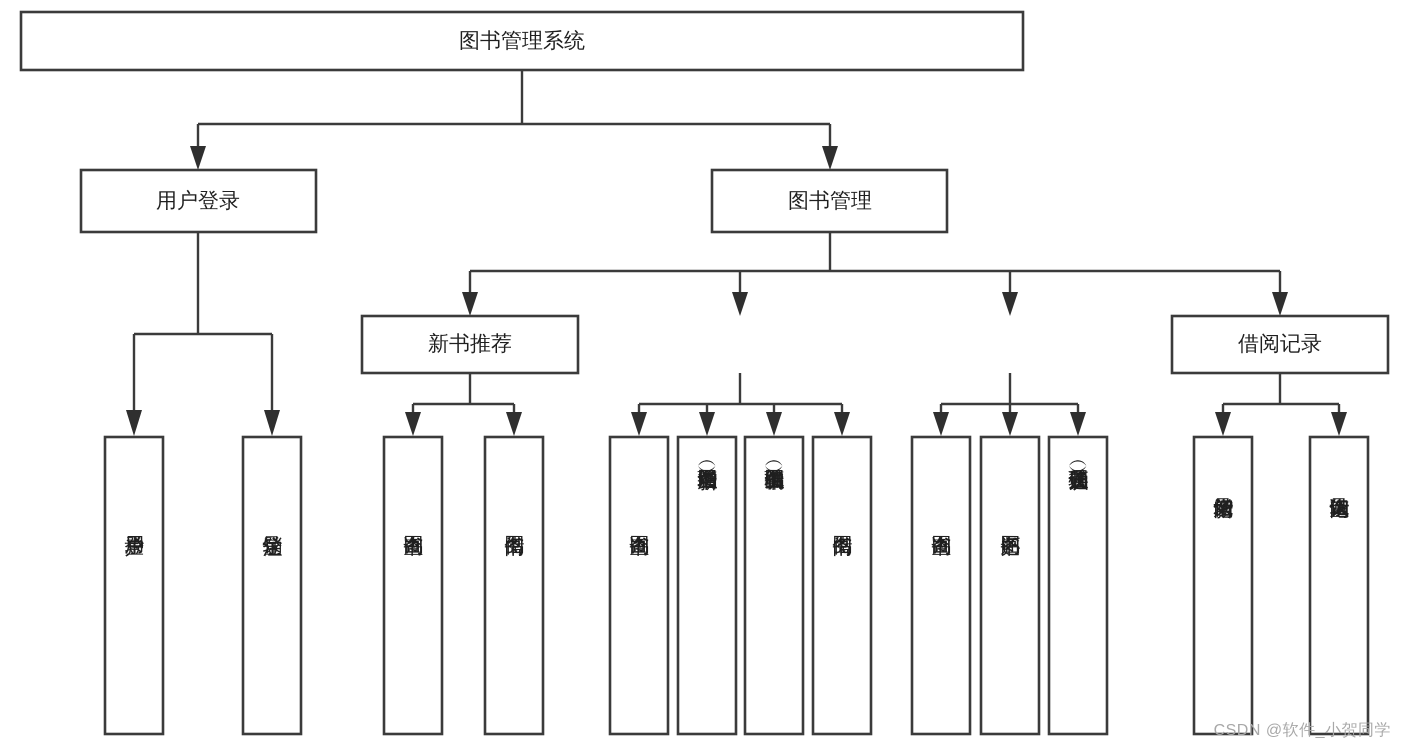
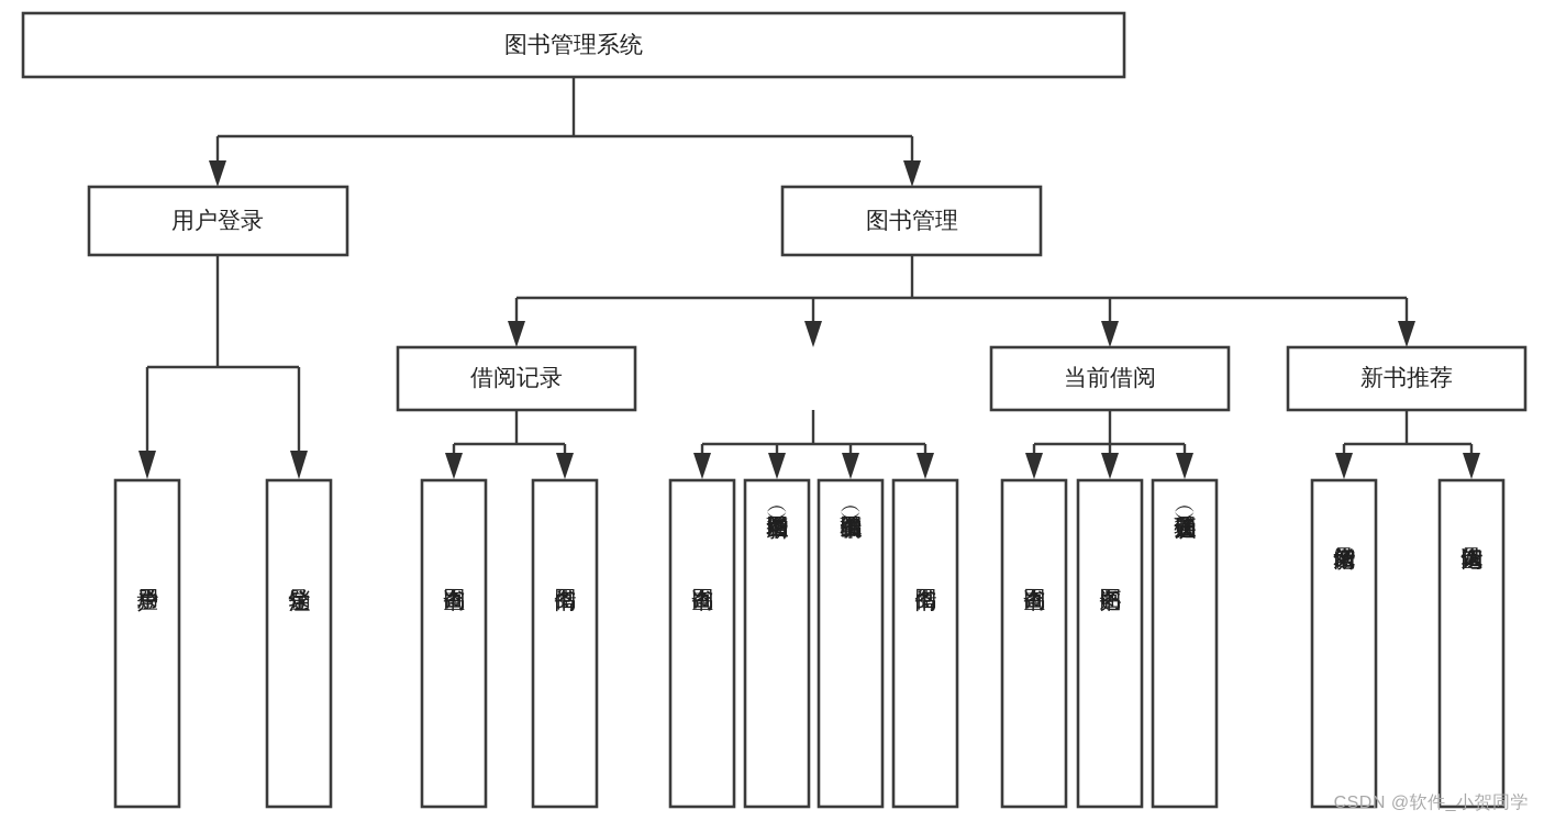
  图书管理系统
  用户登录
  图书管理
- 新书推荐
+ 借阅记录
+ 当前借阅
- 借阅记录
+ 新书推荐
  CSDN @软件_小贺同学
